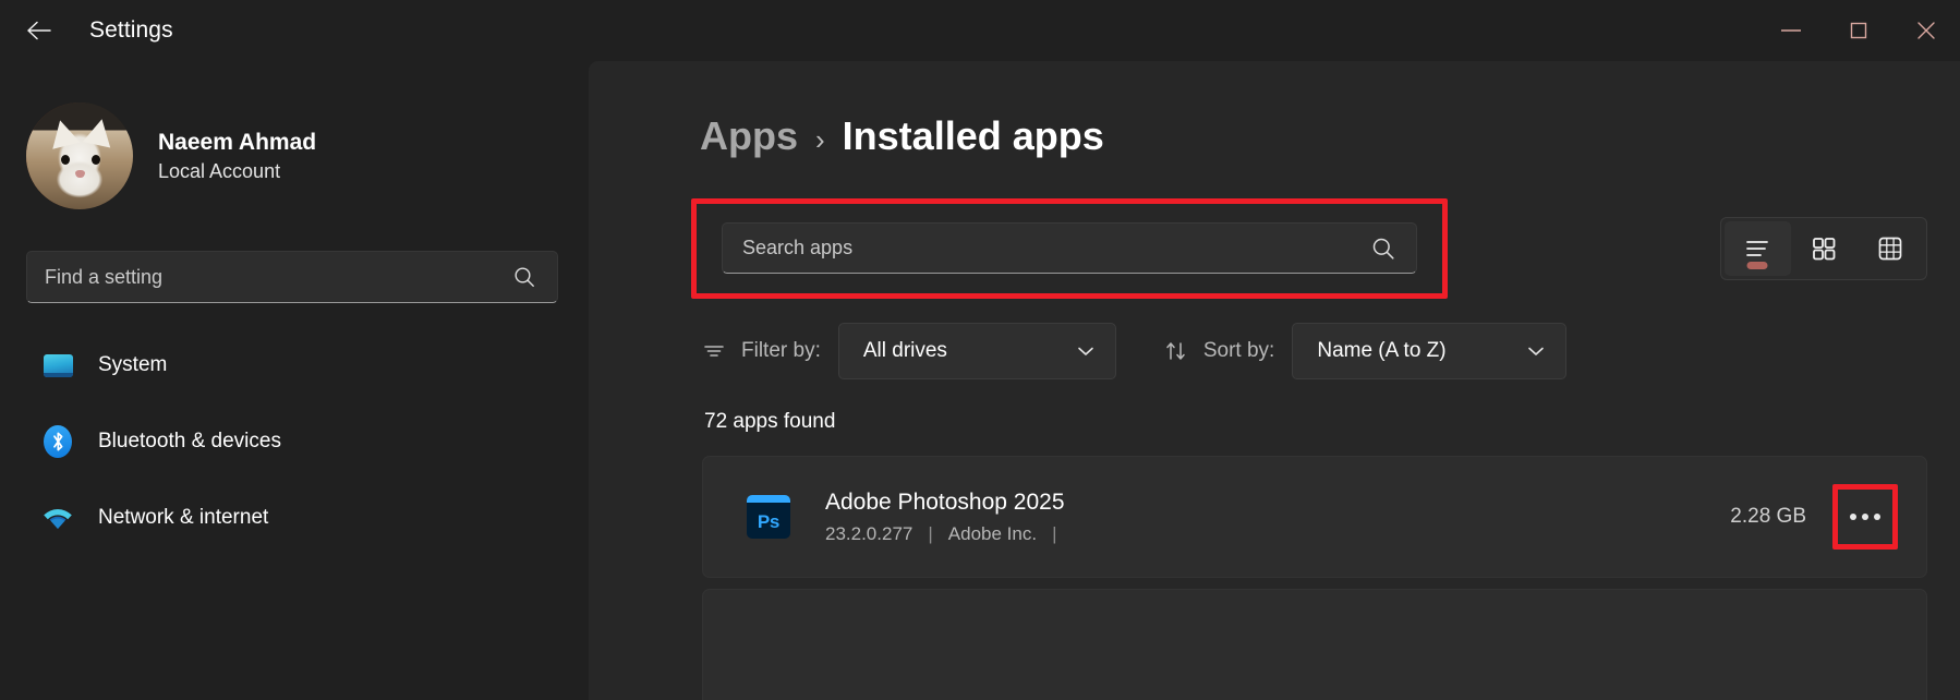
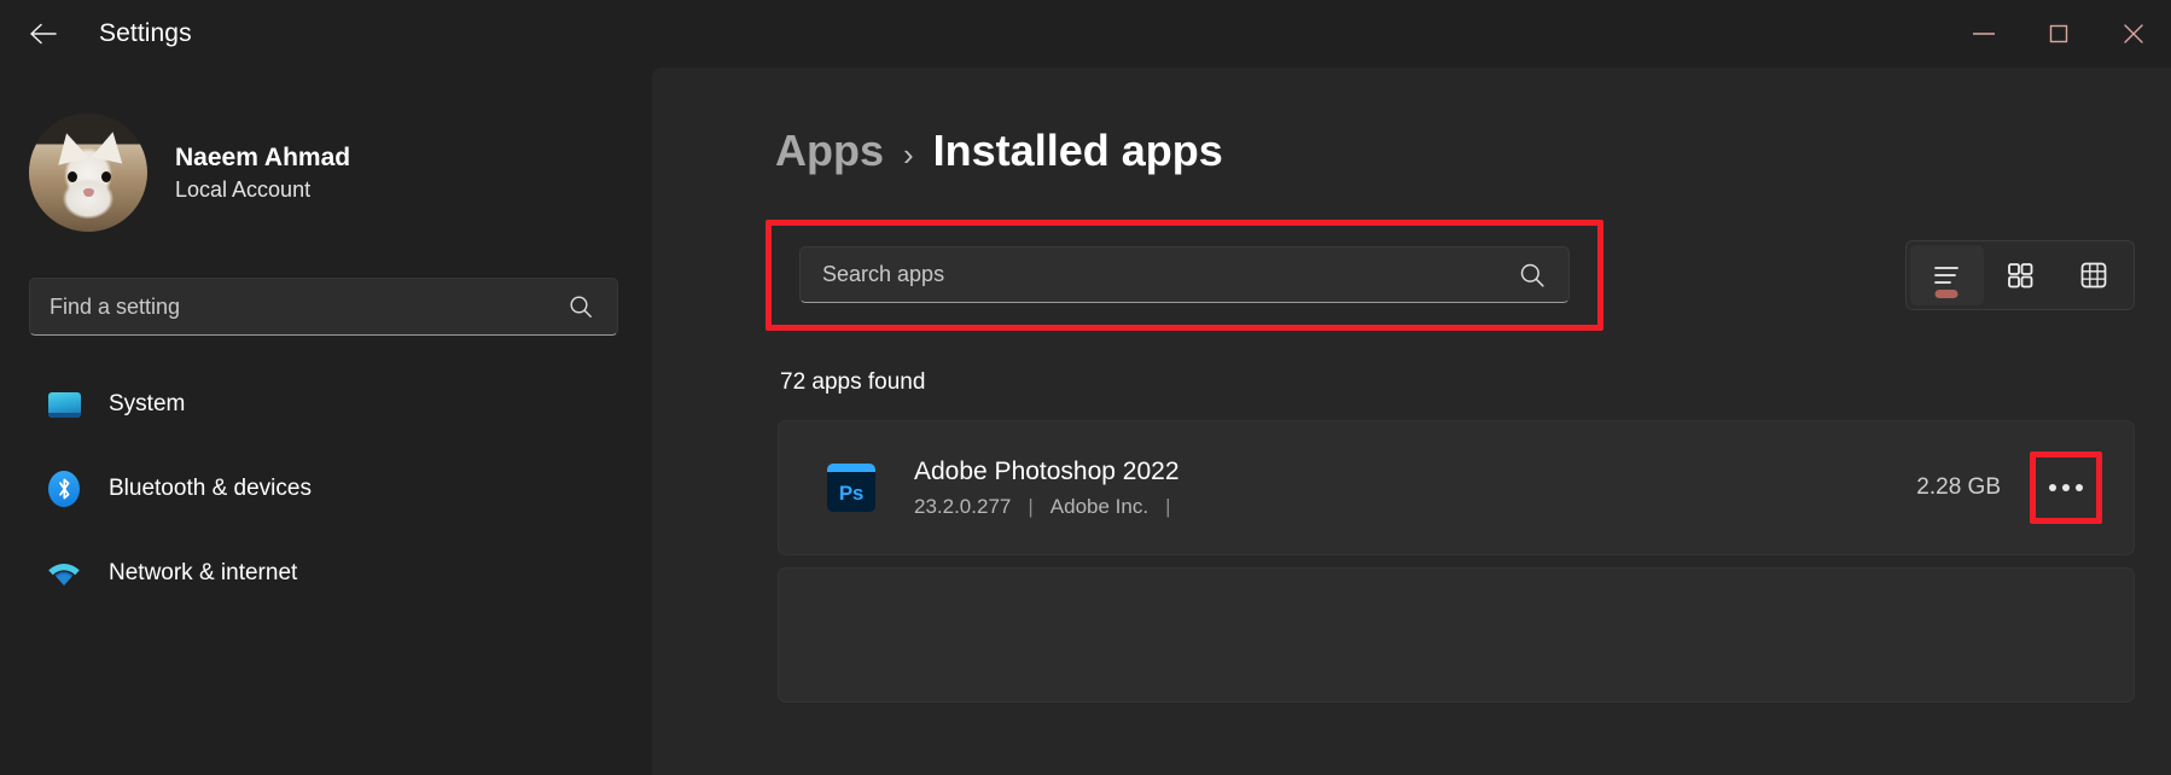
  Settings
  Naeem Ahmad
  Local Account
  Find a setting
  System
  Bluetooth & devices
  Network & internet
  Apps
  ›
  Installed apps
  Search apps
- Filter by:
- All drives
- Sort by:
- Name (A to Z)
  72 apps found
  Ps
- Adobe Photoshop 2025
+ Adobe Photoshop 2022
  23.2.0.277
  |
  Adobe Inc.
  |
  2.28 GB
